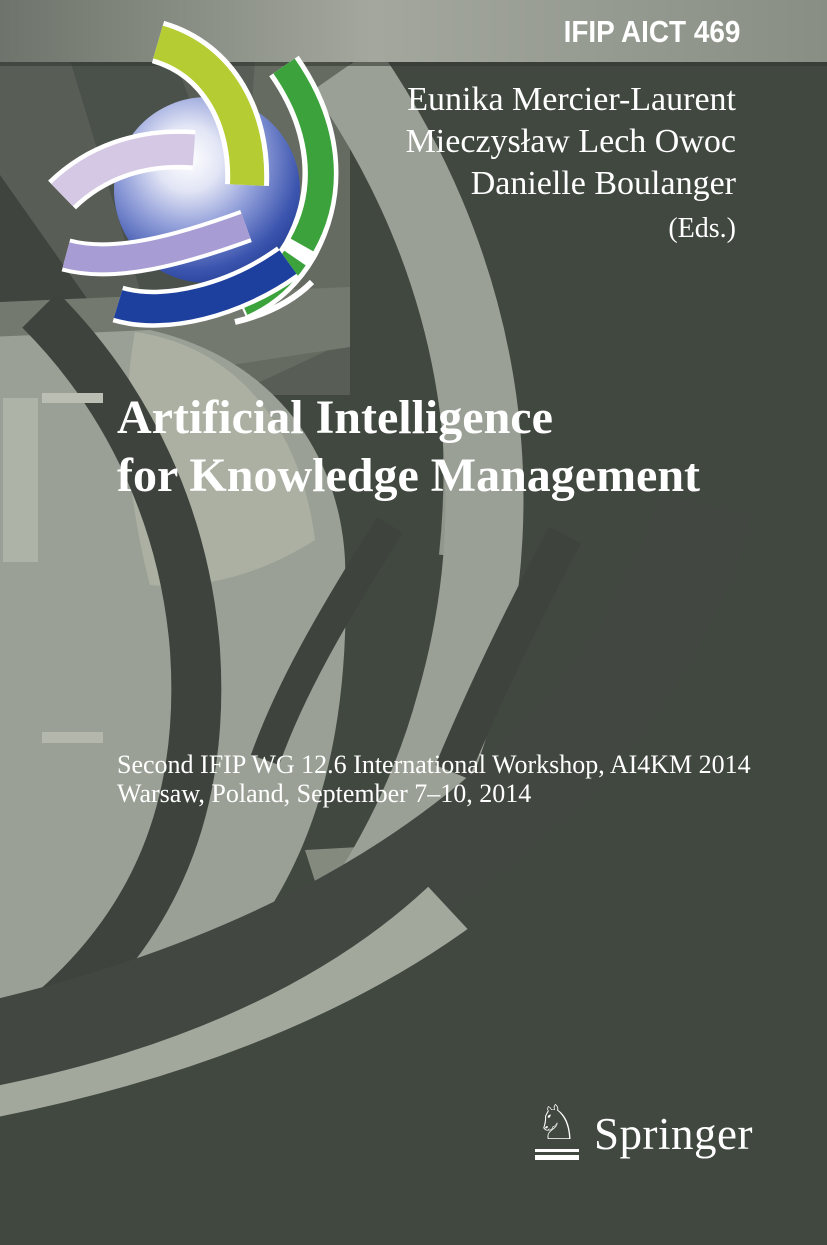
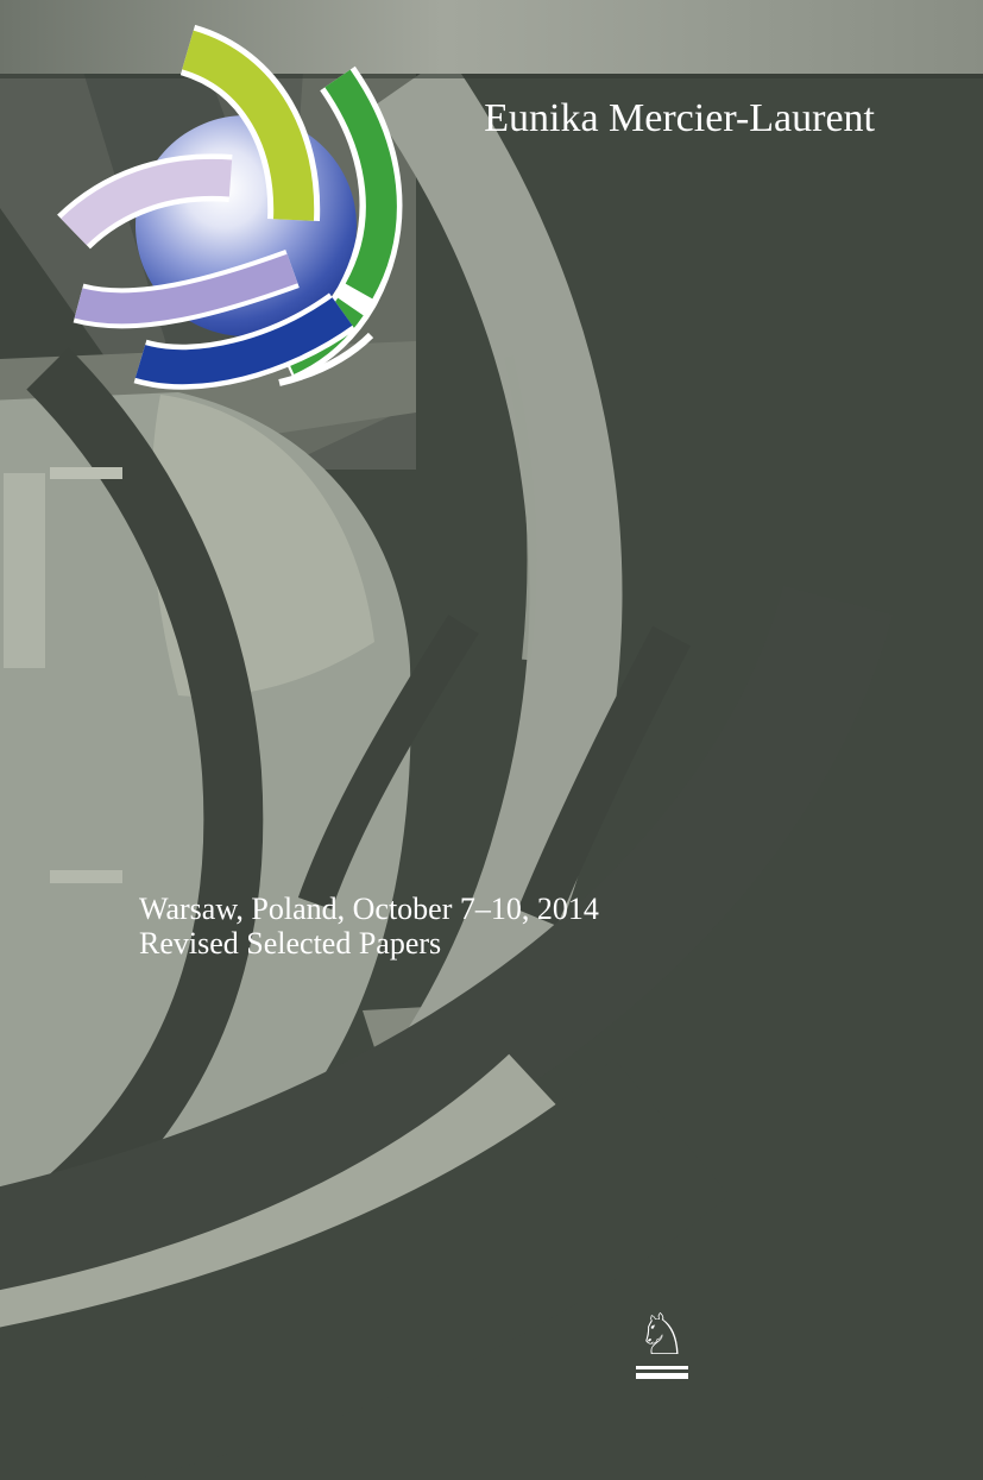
- IFIP AICT 469
  Eunika Mercier-Laurent
- Mieczysław Lech Owoc
- Danielle Boulanger
- (Eds.)
- Artificial Intelligence
- for Knowledge Management
- Second IFIP WG 12.6 International Workshop, AI4KM 2014
- Warsaw, Poland, September 7–10, 2014
+ Warsaw, Poland, October 7–10, 2014
+ Revised Selected Papers
  ♘
- Springer
